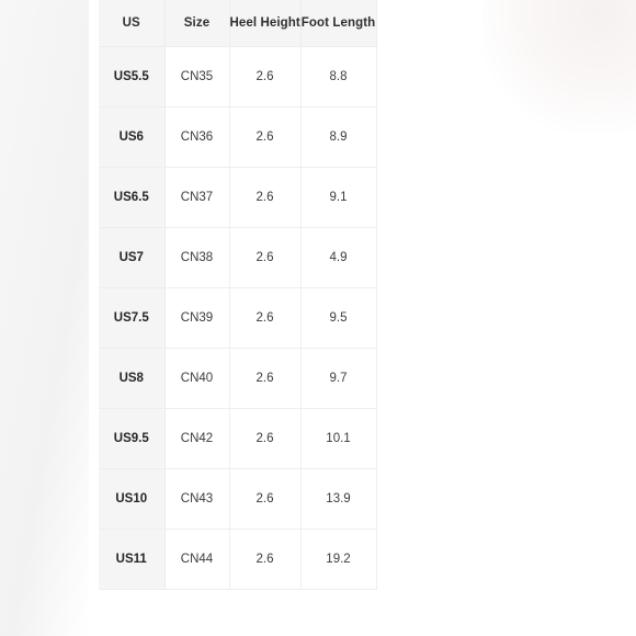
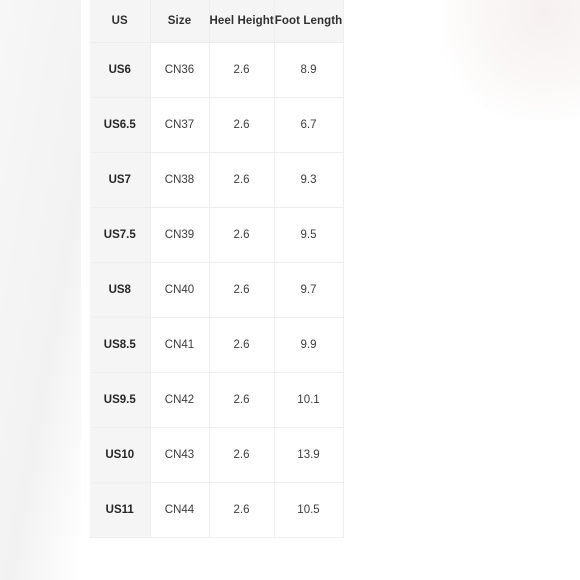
  US	Size	Heel Height	Foot Length
- US5.5	CN35	2.6	8.8
  US6	CN36	2.6	8.9
- US6.5	CN37	2.6	9.1
+ US6.5	CN37	2.6	6.7
- US7	CN38	2.6	4.9
+ US7	CN38	2.6	9.3
  US7.5	CN39	2.6	9.5
  US8	CN40	2.6	9.7
+ US8.5	CN41	2.6	9.9
  US9.5	CN42	2.6	10.1
  US10	CN43	2.6	13.9
- US11	CN44	2.6	19.2
+ US11	CN44	2.6	10.5
